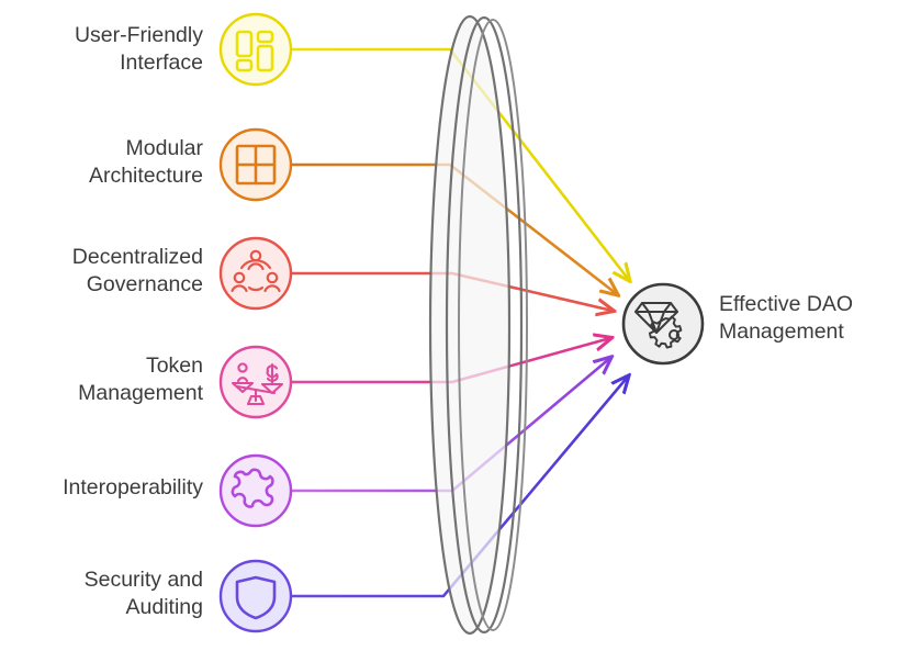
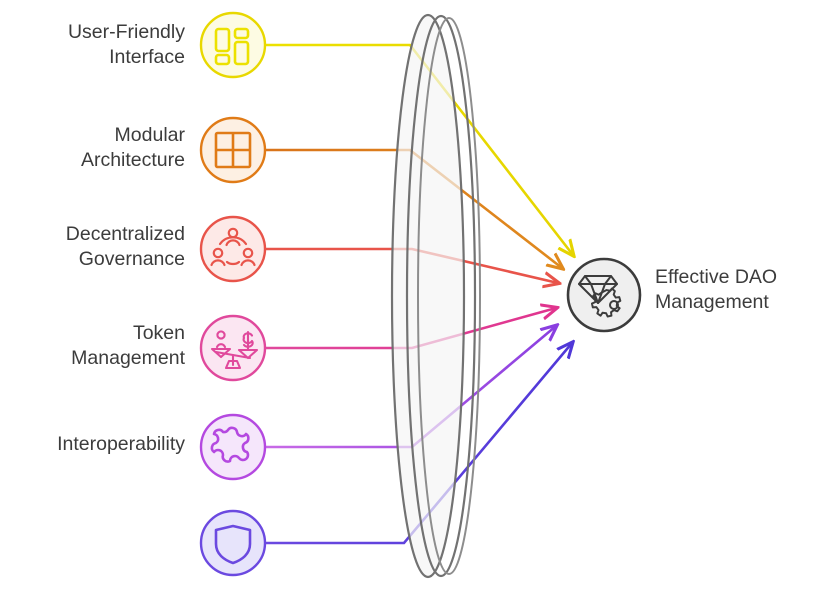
  User-Friendly
  Interface
  Modular
  Architecture
  Decentralized
  Governance
  Token
  Management
  Interoperability
- Security and
- Auditing
  Effective DAO
  Management
